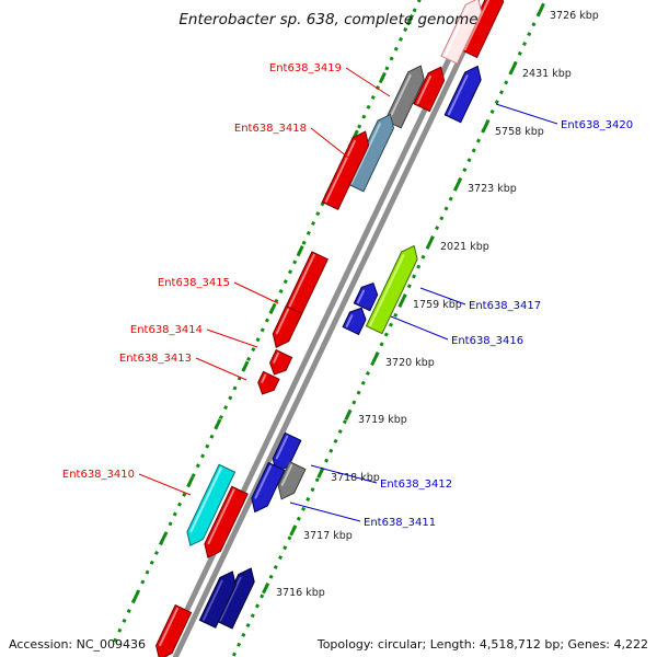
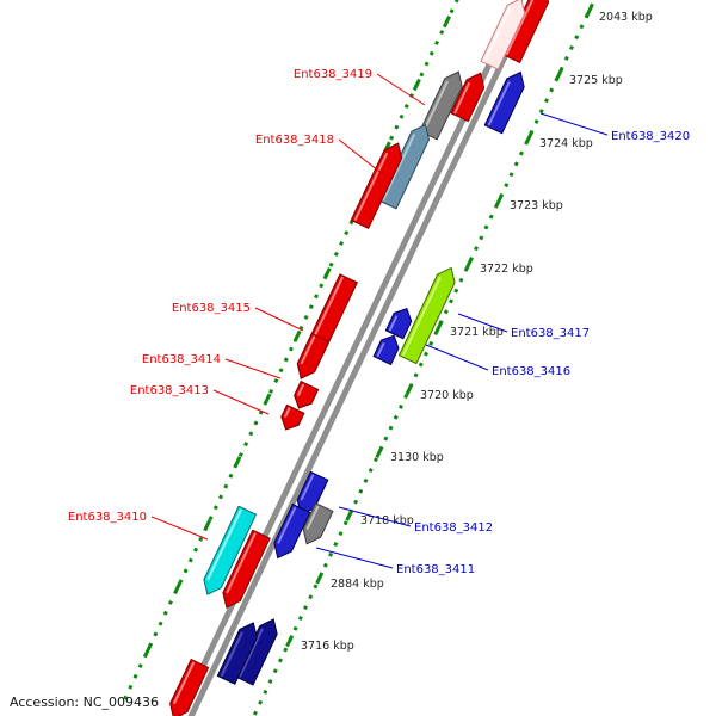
- 3726 kbp
+ 2043 kbp
- 2431 kbp
+ 3725 kbp
- 5758 kbp
+ 3724 kbp
  3723 kbp
- 2021 kbp
+ 3722 kbp
- 1759 kbp
+ 3721 kbp
  3720 kbp
- 3719 kbp
+ 3130 kbp
  3718 kbp
- 3717 kbp
+ 2884 kbp
  3716 kbp
  Ent638_3419
  Ent638_3418
  Ent638_3415
  Ent638_3414
  Ent638_3413
  Ent638_3410
  Ent638_3420
  Ent638_3417
  Ent638_3416
  Ent638_3412
  Ent638_3411
- Enterobacter sp. 638, complete genome
  Accession: NC_009436
- Topology: circular; Length: 4,518,712 bp; Genes: 4,222
